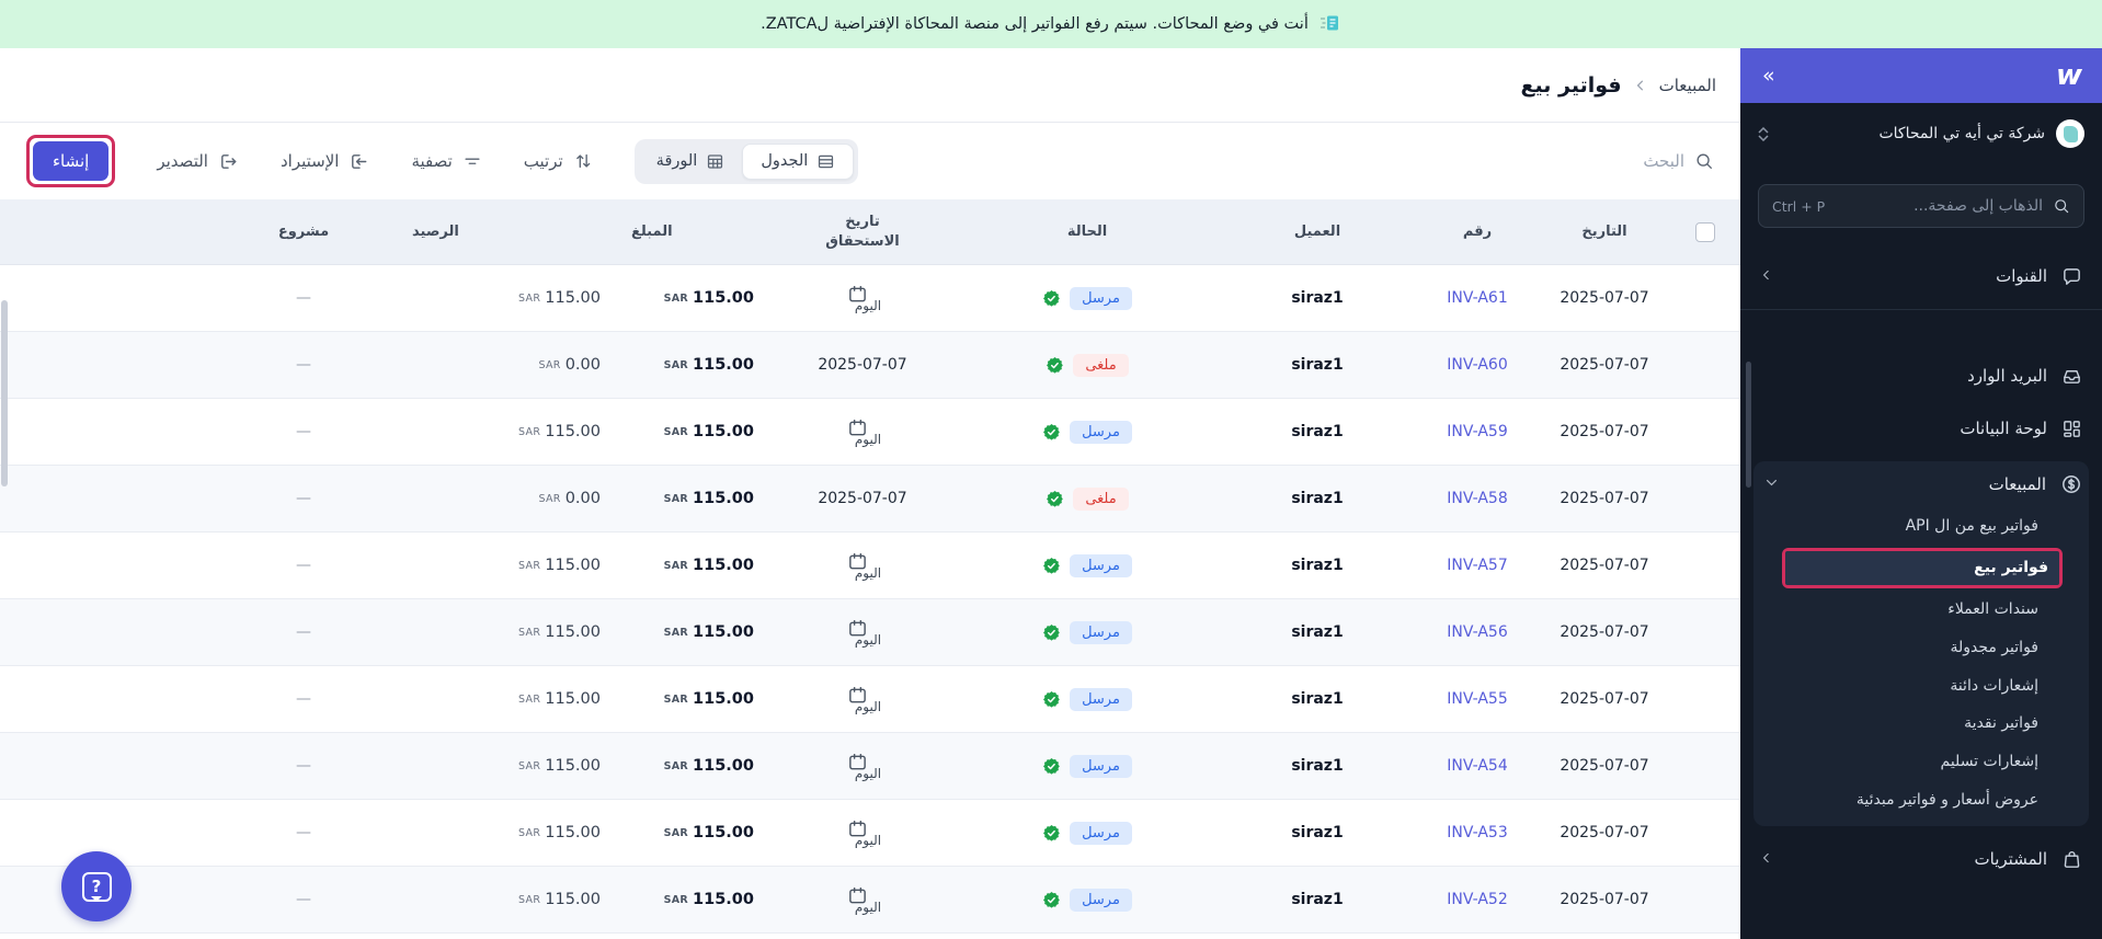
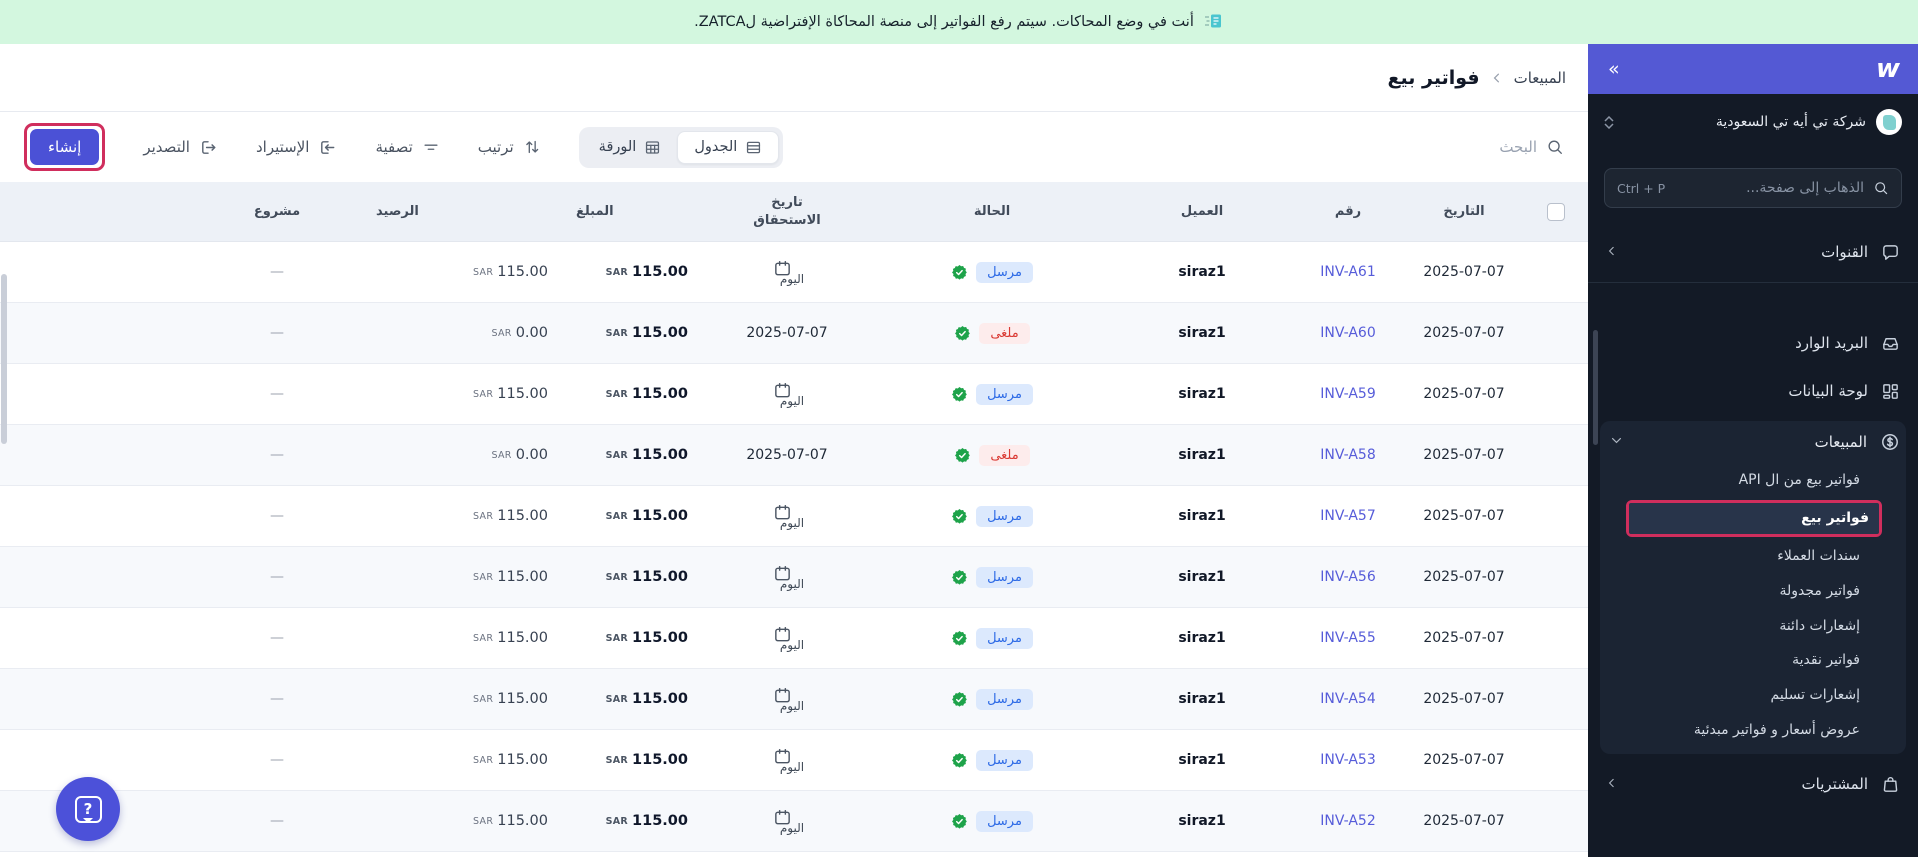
  أنت في وضع المحاكات. سيتم رفع الفواتير إلى منصة المحاكاة الإفتراضية لZATCA.
  w
  »
- شركة تي أيه تي المحاكات
+ شركة تي أيه تي السعودية
  الذهاب إلى صفحة...
  Ctrl + P
  القنوات
  البريد الوارد
  لوحة البيانات
  المبيعات
  فواتير بيع من ال API
  فواتير بيع
  سندات العملاء
  فواتير مجدولة
  إشعارات دائنة
  فواتير نقدية
  إشعارات تسليم
  عروض أسعار و فواتير مبدئية
  المشتريات
  المبيعات
  فواتير بيع
  البحث
  الجدول
  الورقة
  ترتيب
  تصفية
  الإستيراد
  التصدير
  إنشاء
  التاريخ
  رقم
  العميل
  الحالة
  تاريخ الاستحقاق
  المبلغ
  الرصيد
  مشروع
  2025-07-07
  INV-A61
  siraz1
  مرسل
  اليوم
  SAR
  115.00
  SAR
  115.00
  —
  2025-07-07
  INV-A60
  siraz1
  ملغى
  2025-07-07
  SAR
  115.00
  SAR
  0.00
  —
  2025-07-07
  INV-A59
  siraz1
  مرسل
  اليوم
  SAR
  115.00
  SAR
  115.00
  —
  2025-07-07
  INV-A58
  siraz1
  ملغى
  2025-07-07
  SAR
  115.00
  SAR
  0.00
  —
  2025-07-07
  INV-A57
  siraz1
  مرسل
  اليوم
  SAR
  115.00
  SAR
  115.00
  —
  2025-07-07
  INV-A56
  siraz1
  مرسل
  اليوم
  SAR
  115.00
  SAR
  115.00
  —
  2025-07-07
  INV-A55
  siraz1
  مرسل
  اليوم
  SAR
  115.00
  SAR
  115.00
  —
  2025-07-07
  INV-A54
  siraz1
  مرسل
  اليوم
  SAR
  115.00
  SAR
  115.00
  —
  2025-07-07
  INV-A53
  siraz1
  مرسل
  اليوم
  SAR
  115.00
  SAR
  115.00
  —
  2025-07-07
  INV-A52
  siraz1
  مرسل
  اليوم
  SAR
  115.00
  SAR
  115.00
  —
  ?
